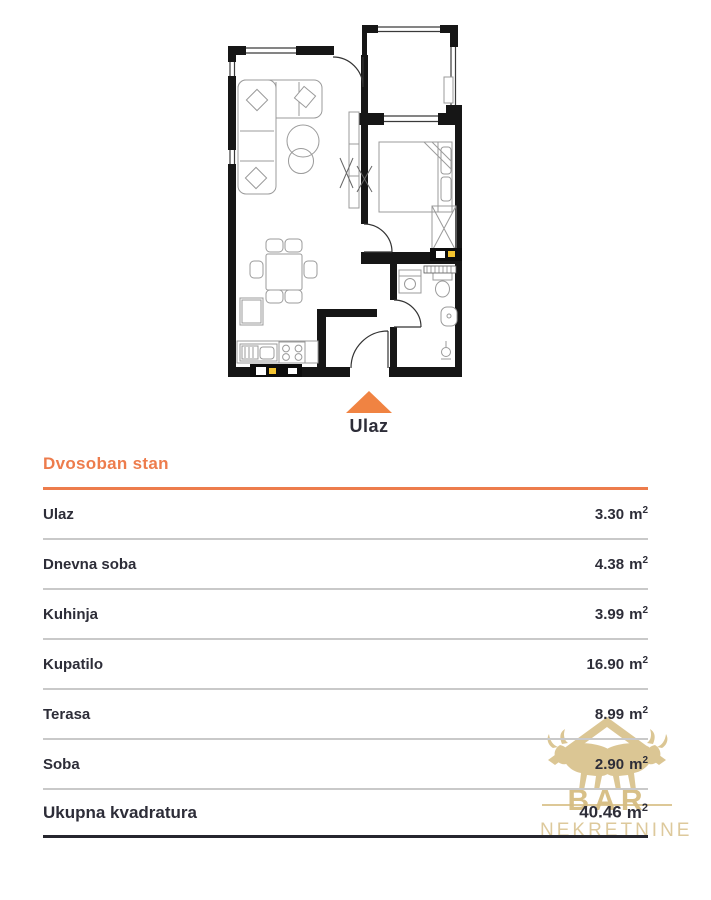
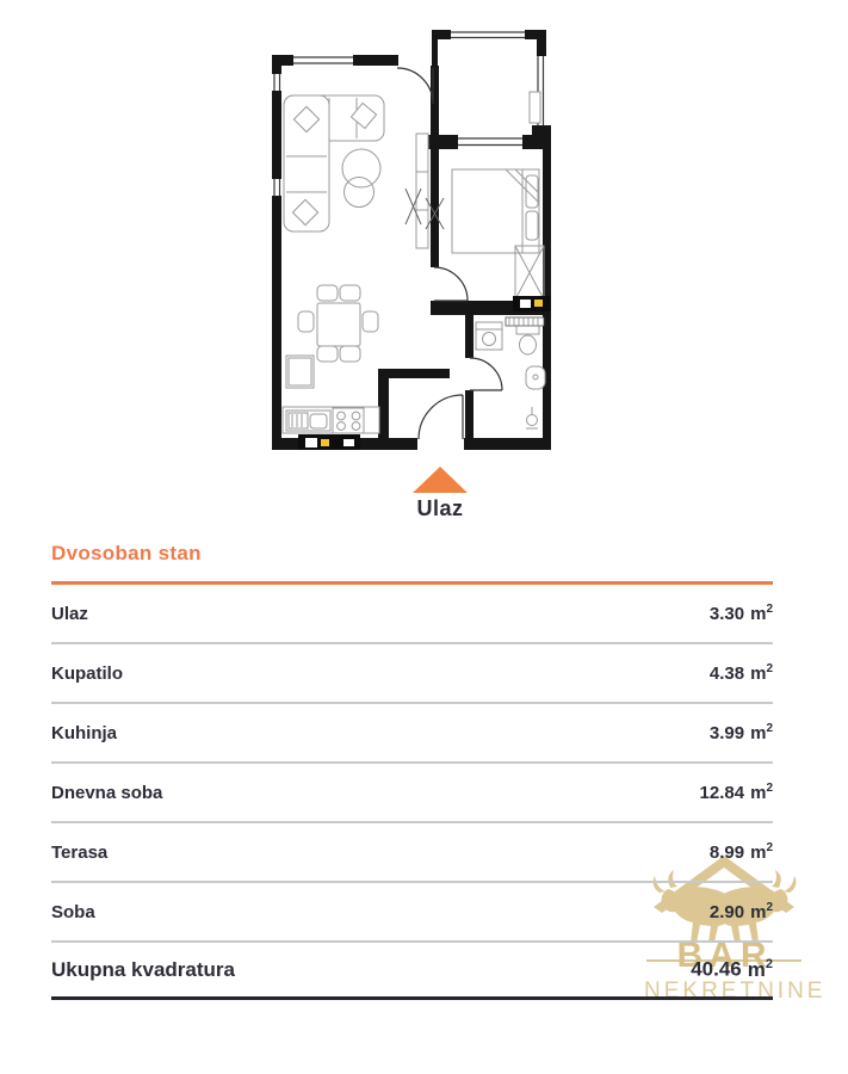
  Ulaz
  BAR
  NEKRETNINE
  Dvosoban stan
  Ulaz
  3.30 m2
- Dnevna soba
+ Kupatilo
  4.38 m2
  Kuhinja
  3.99 m2
- Kupatilo
+ Dnevna soba
- 16.90 m2
+ 12.84 m2
  Terasa
  8.99 m2
  Soba
  2.90 m2
  Ukupna kvadratura
  40.46 m2
